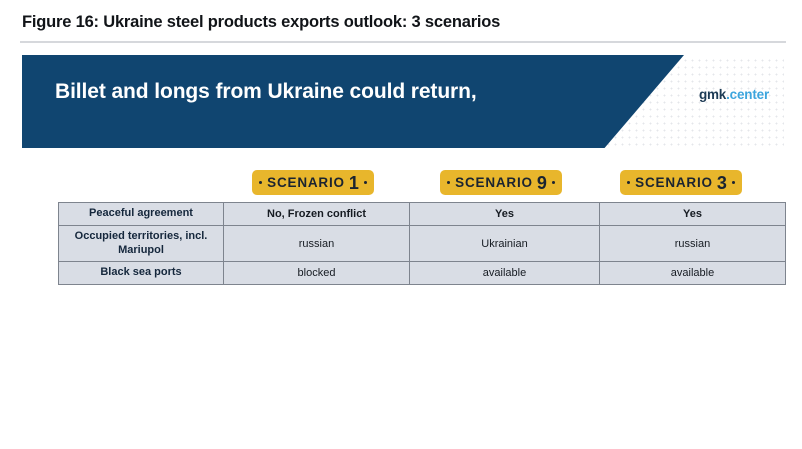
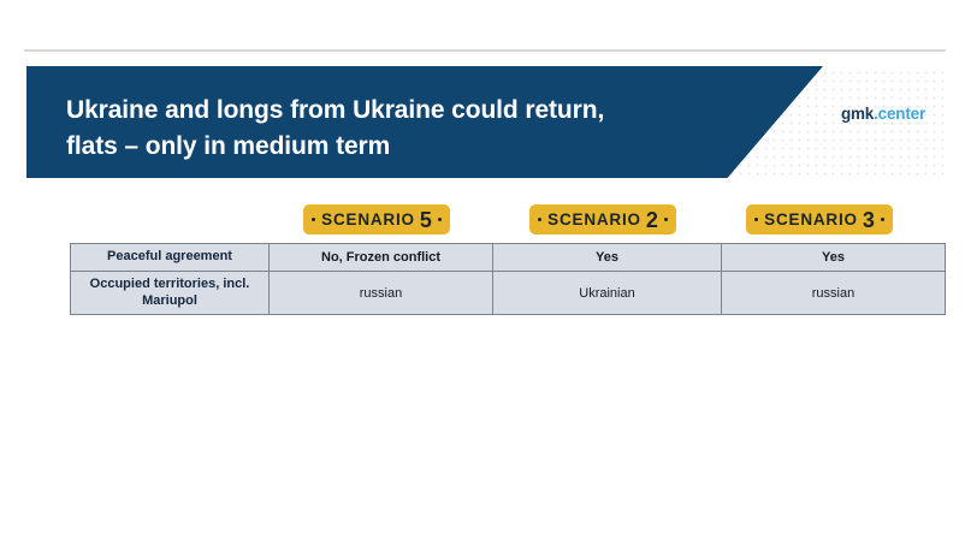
- Figure 16: Ukraine steel products exports outlook: 3 scenarios
- Billet and longs from Ukraine could return,
+ Ukraine and longs from Ukraine could return,
+ flats – only in medium term
  gmk.center
  SCENARIO
- 1
+ 5
  SCENARIO
- 9
+ 2
  SCENARIO
  3
  Peaceful agreement	No, Frozen conflict	Yes	Yes
  Occupied territories, incl. Mariupol	russian	Ukrainian	russian
- Black sea ports	blocked	available	available
